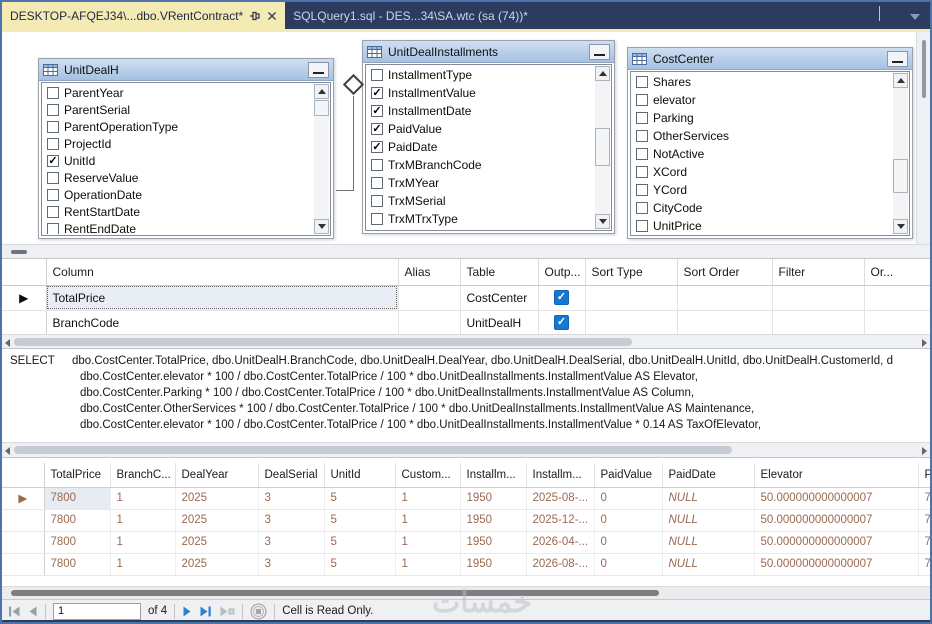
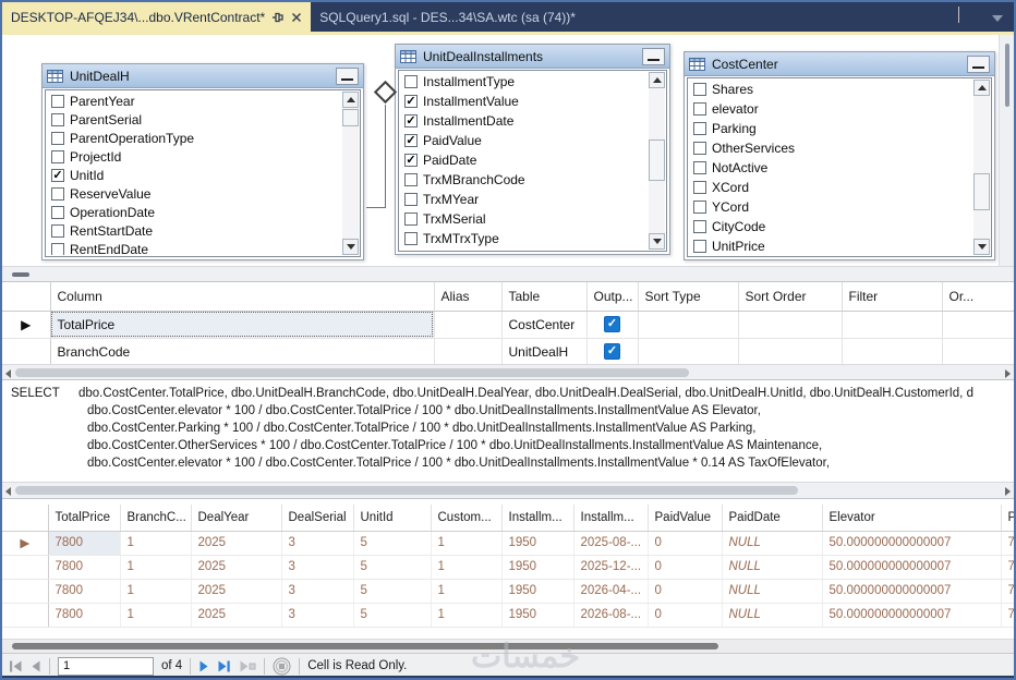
  DESKTOP-AFQEJ34\...dbo.VRentContract*
  SQLQuery1.sql - DES...34\SA.wtc (sa (74))*
  UnitDealH
  ParentYear
  ParentSerial
  ParentOperationType
  ProjectId
  ✓
  UnitId
  ReserveValue
  OperationDate
  RentStartDate
  RentEndDate
  UnitDealInstallments
  InstallmentType
  ✓
  InstallmentValue
  ✓
  InstallmentDate
  ✓
  PaidValue
  ✓
  PaidDate
  TrxMBranchCode
  TrxMYear
  TrxMSerial
  TrxMTrxType
  CostCenter
  Shares
  elevator
  Parking
  OtherServices
  NotActive
  XCord
  YCord
  CityCode
  UnitPrice
  	Column	Alias	Table	Outp...	Sort Type	Sort Order	Filter	Or...
  ▶	TotalPrice		CostCenter	✓
  	BranchCode		UnitDealH	✓
  SELECT
  dbo.CostCenter.TotalPrice, dbo.UnitDealH.BranchCode, dbo.UnitDealH.DealYear, dbo.UnitDealH.DealSerial, dbo.UnitDealH.UnitId, dbo.UnitDealH.CustomerId, d
  dbo.CostCenter.elevator * 100 / dbo.CostCenter.TotalPrice / 100 * dbo.UnitDealInstallments.InstallmentValue AS Elevator,
- dbo.CostCenter.Parking * 100 / dbo.CostCenter.TotalPrice / 100 * dbo.UnitDealInstallments.InstallmentValue AS Column,
+ dbo.CostCenter.Parking * 100 / dbo.CostCenter.TotalPrice / 100 * dbo.UnitDealInstallments.InstallmentValue AS Parking,
  dbo.CostCenter.OtherServices * 100 / dbo.CostCenter.TotalPrice / 100 * dbo.UnitDealInstallments.InstallmentValue AS Maintenance,
  dbo.CostCenter.elevator * 100 / dbo.CostCenter.TotalPrice / 100 * dbo.UnitDealInstallments.InstallmentValue * 0.14 AS TaxOfElevator,
  	TotalPrice	BranchC...	DealYear	DealSerial	UnitId	Custom...	Installm...	Installm...	PaidValue	PaidDate	Elevator	P
  ▶	7800	1	2025	3	5	1	1950	2025-08-...	0	NULL	50.000000000000007	7
  	7800	1	2025	3	5	1	1950	2025-12-...	0	NULL	50.000000000000007	7
  	7800	1	2025	3	5	1	1950	2026-04-...	0	NULL	50.000000000000007	7
  	7800	1	2025	3	5	1	1950	2026-08-...	0	NULL	50.000000000000007	7
  1
  of 4
  Cell is Read Only.
  خمسات
